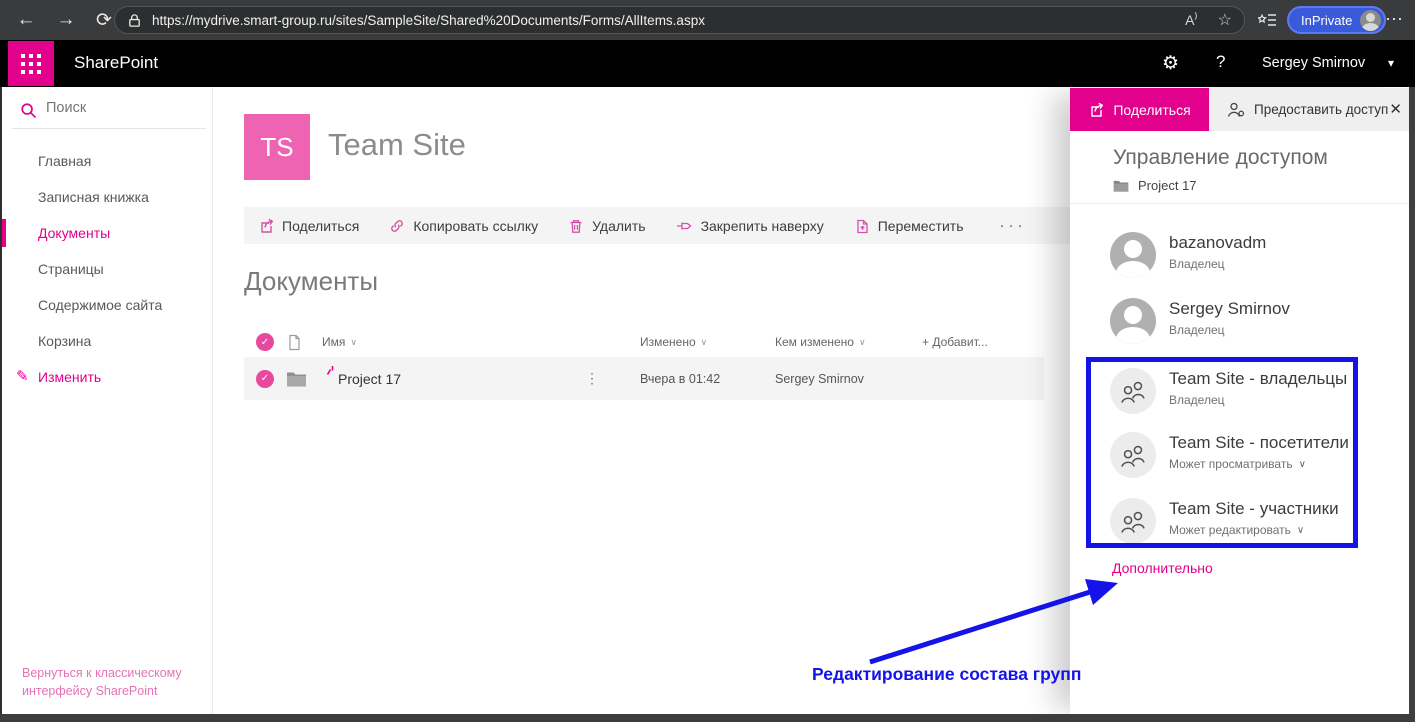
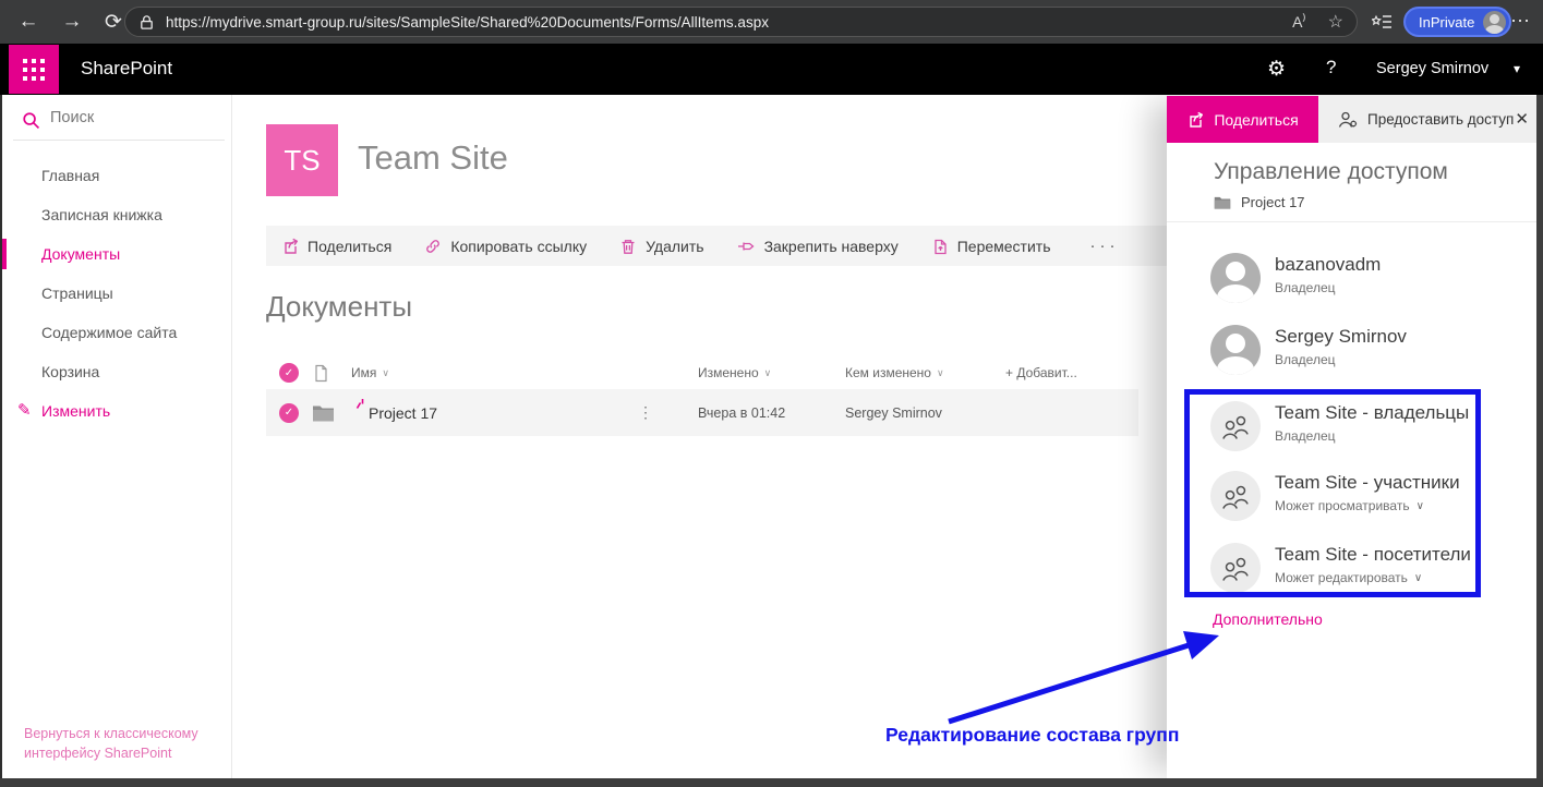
  ←
  →
  ⟳
  https://mydrive.smart-group.ru/sites/SampleSite/Shared%20Documents/Forms/AllItems.aspx
  A⁾
  ☆
  InPrivate
  ⋯
  SharePoint
  ⚙
  ?
  Sergey Smirnov
  ▾
  Поиск
  Главная
  Записная книжка
  Документы
  Страницы
  Содержимое сайта
  Корзина
  ✎
  Изменить
  Вернуться к классическому интерфейсу SharePoint
  TS
  Team Site
  Поделиться
  Копировать ссылку
  Удалить
  Закрепить наверху
  Переместить
  ···
  Документы
  ✓
  Имя
  ∨
  Изменено
  ∨
  Кем изменено
  ∨
  + Добавит...
  ✓
  Project 17
  ⋮
  Вчера в 01:42
  Sergey Smirnov
  Поделиться
  Предоставить доступ
  ✕
  Управление доступом
  Project 17
  bazanovadm
  Владелец
  Sergey Smirnov
  Владелец
  Team Site - владельцы
  Владелец
- Team Site - посетители
+ Team Site - участники
  Может просматривать
  ∨
- Team Site - участники
+ Team Site - посетители
  Может редактировать
  ∨
  Дополнительно
  Редактирование состава групп
